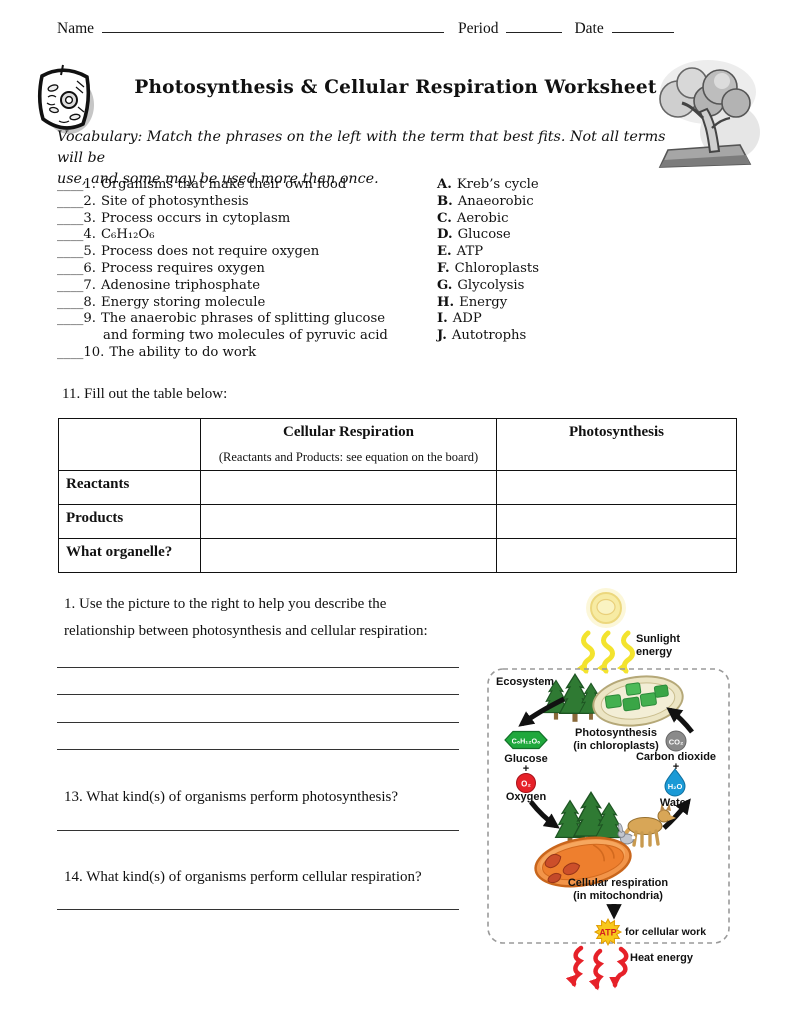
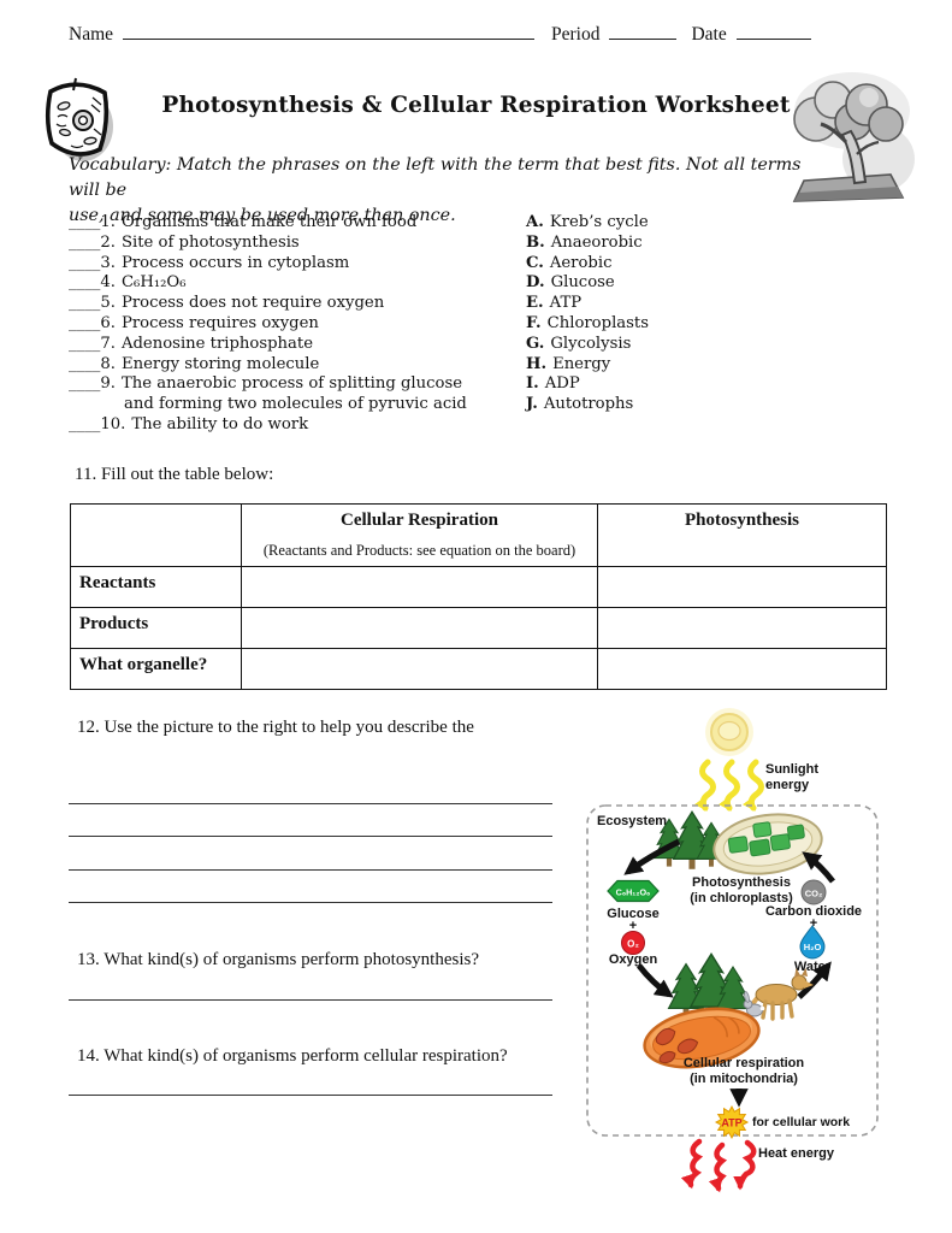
  Name
  Period
  Date
  Photosynthesis & Cellular Respiration Worksheet
  Vocabulary: Match the phrases on the left with the term that best fits. Not all terms will be
  use, and some may be used more than once.
  ____1. Organisms that make their own food
  ____2. Site of photosynthesis
  ____3. Process occurs in cytoplasm
  ____4. C₆H₁₂O₆
  ____5. Process does not require oxygen
  ____6. Process requires oxygen
  ____7. Adenosine triphosphate
  ____8. Energy storing molecule
- ____9. The anaerobic phrases of splitting glucose
+ ____9. The anaerobic process of splitting glucose
  and forming two molecules of pyruvic acid
  ____10. The ability to do work
  A. Kreb’s cycle
  B. Anaeorobic
  C. Aerobic
  D. Glucose
  E. ATP
  F. Chloroplasts
  G. Glycolysis
  H. Energy
  I. ADP
  J. Autotrophs
  11. Fill out the table below:
  	Cellular Respiration (Reactants and Products: see equation on the board)	Photosynthesis
  Reactants
  Products
  What organelle?
- 1. Use the picture to the right to help you describe the
+ 12. Use the picture to the right to help you describe the
- relationship between photosynthesis and cellular respiration:
  13. What kind(s) of organisms perform photosynthesis?
  14. What kind(s) of organisms perform cellular respiration?
  Sunlight
  energy
  Ecosystem
  Photosynthesis
  (in chloroplasts)
  C₆H₁₂O₆
  Glucose
  +
  O₂
  Oxygen
  CO₂
  Carbon dioxide
  +
  H₂O
  Water
  Cellular respiration
  (in mitochondria)
  ATP
  for cellular work
  Heat energy
